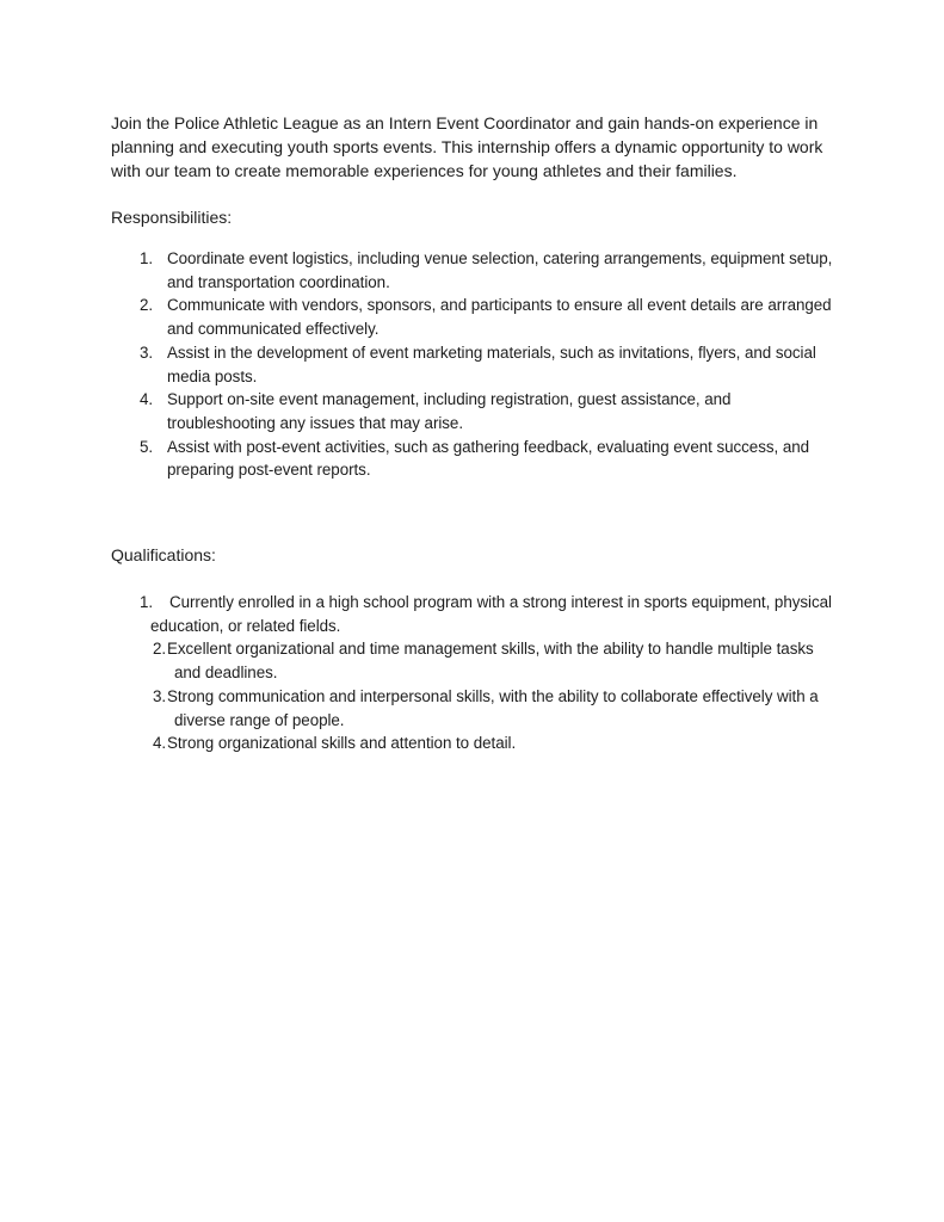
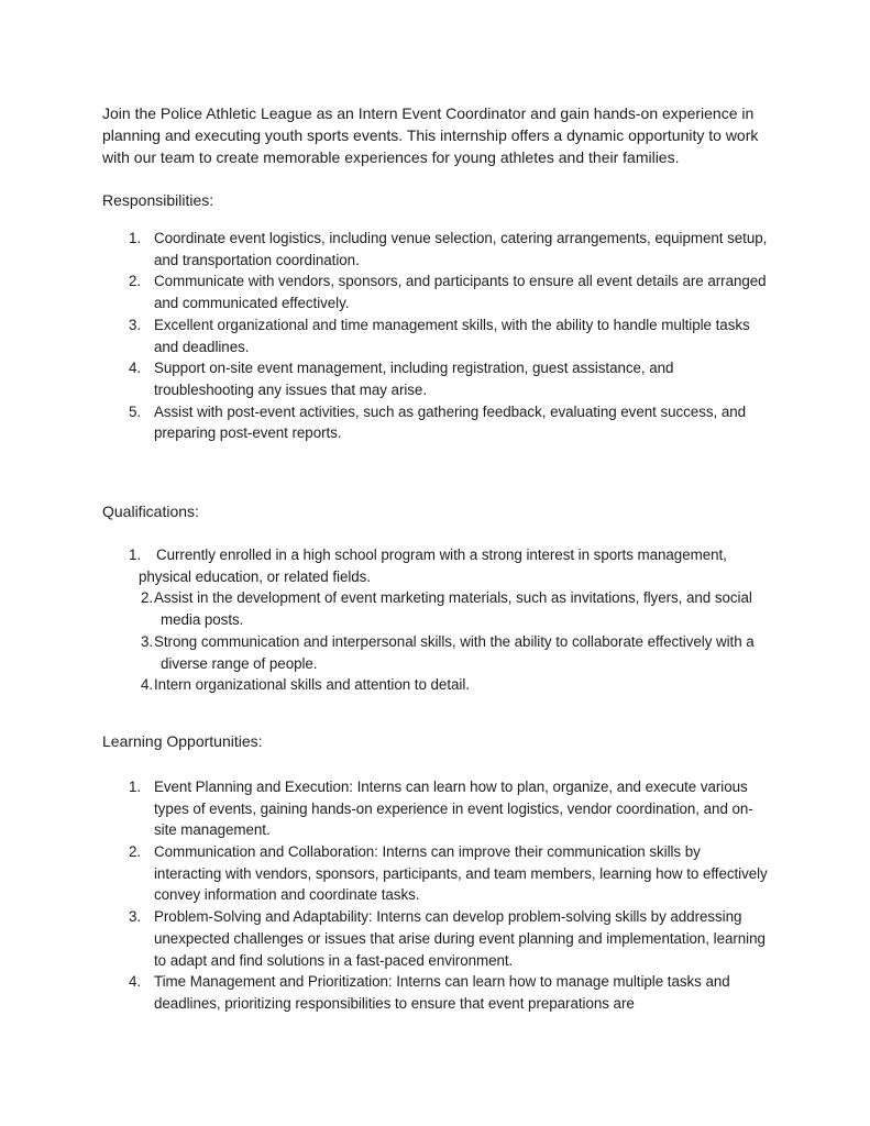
  Join the Police Athletic League as an Intern Event Coordinator and gain hands-on experience in planning and executing youth sports events. This internship offers a dynamic opportunity to work with our team to create memorable experiences for young athletes and their families.
  Responsibilities:
  1. Coordinate event logistics, including venue selection, catering arrangements, equipment setup, and transportation coordination.
  2. Communicate with vendors, sponsors, and participants to ensure all event details are arranged and communicated effectively.
- 3. Assist in the development of event marketing materials, such as invitations, flyers, and social media posts.
+ 3. Excellent organizational and time management skills, with the ability to handle multiple tasks and deadlines.
  4. Support on-site event management, including registration, guest assistance, and troubleshooting any issues that may arise.
  5. Assist with post-event activities, such as gathering feedback, evaluating event success, and preparing post-event reports.
  Qualifications:
- 1. Currently enrolled in a high school program with a strong interest in sports equipment, physical education, or related fields.
+ 1. Currently enrolled in a high school program with a strong interest in sports management, physical education, or related fields.
- 2.Excellent organizational and time management skills, with the ability to handle multiple tasks and deadlines.
+ 2.Assist in the development of event marketing materials, such as invitations, flyers, and social media posts.
  3.Strong communication and interpersonal skills, with the ability to collaborate effectively with a diverse range of people.
- 4.Strong organizational skills and attention to detail.
+ 4.Intern organizational skills and attention to detail.
+ Learning Opportunities:
+ 1. Event Planning and Execution: Interns can learn how to plan, organize, and execute various types of events, gaining hands-on experience in event logistics, vendor coordination, and on-site management.
+ 2. Communication and Collaboration: Interns can improve their communication skills by interacting with vendors, sponsors, participants, and team members, learning how to effectively convey information and coordinate tasks.
+ 3. Problem-Solving and Adaptability: Interns can develop problem-solving skills by addressing unexpected challenges or issues that arise during event planning and implementation, learning to adapt and find solutions in a fast-paced environment.
+ 4. Time Management and Prioritization: Interns can learn how to manage multiple tasks and deadlines, prioritizing responsibilities to ensure that event preparations are
